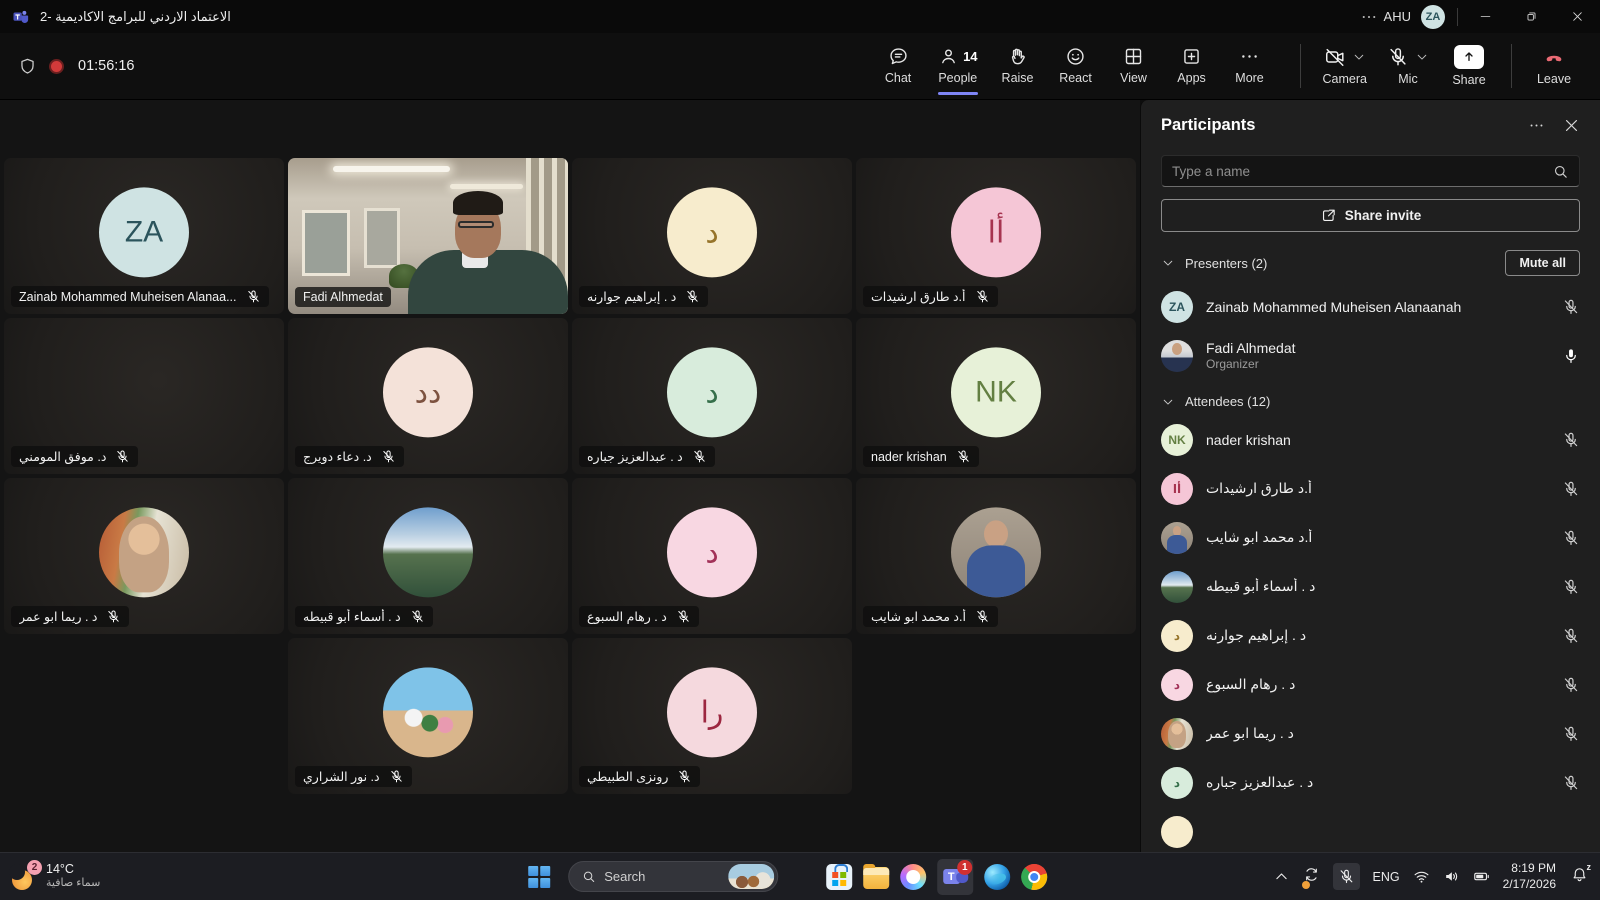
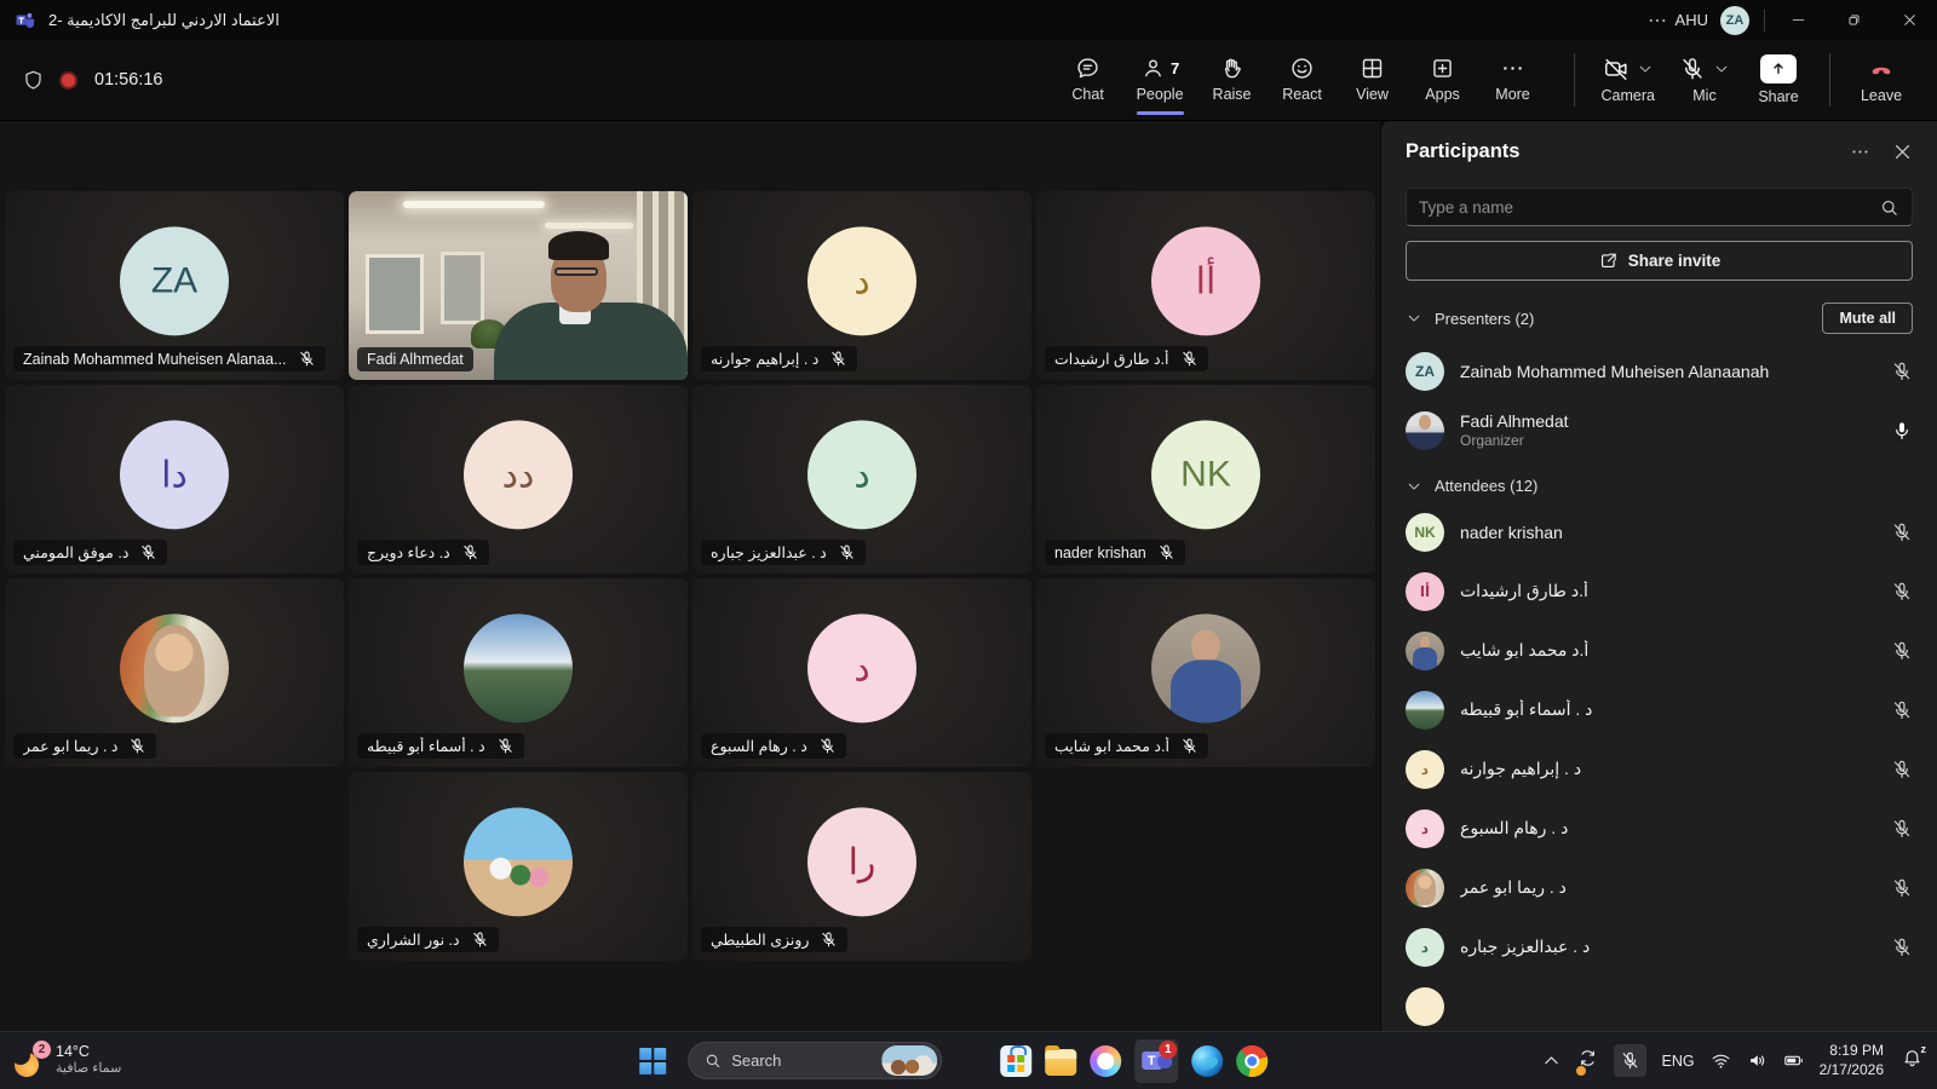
  الاعتماد الاردني للبرامج الاكاديمية -2
  AHU
  ZA
  01:56:16
  Chat
- 14
+ 7
  People
  Raise
  React
  View
  Apps
  More
  Camera
  Mic
  Share
  Leave
  ZA
  Zainab Mohammed Muheisen Alanaa...
  Fadi Alhmedat
  د
  د . إبراهيم جوارنه
  أا
  أ.د طارق ارشيدات
+ دا
  د. موفق المومني
  دد
  د. دعاء دويرج
  د
  د . عبدالعزيز جباره
  NK
  nader krishan
  د . ريما ابو عمر
  د . أسماء أبو قبيطه
  د
  د . رهام السبوع
  أ.د محمد ابو شايب
  د. نور الشراري
  را
  رونزى الطبيطي
  Participants
  Type a name
  Share invite
  Presenters (2)
  Mute all
  ZA
  Zainab Mohammed Muheisen Alanaanah
  Fadi Alhmedat
  Organizer
  Attendees (12)
  NK
  nader krishan
  أا
  أ.د طارق ارشيدات
  أ.د محمد ابو شايب
  د . أسماء أبو قبيطه
  د
  د . إبراهيم جوارنه
  د
  د . رهام السبوع
  د . ريما ابو عمر
  د
  د . عبدالعزيز جباره
  2
  14°C
  سماء صافية
  Search
  1
  ENG
  8:19 PM
  2/17/2026
  z
